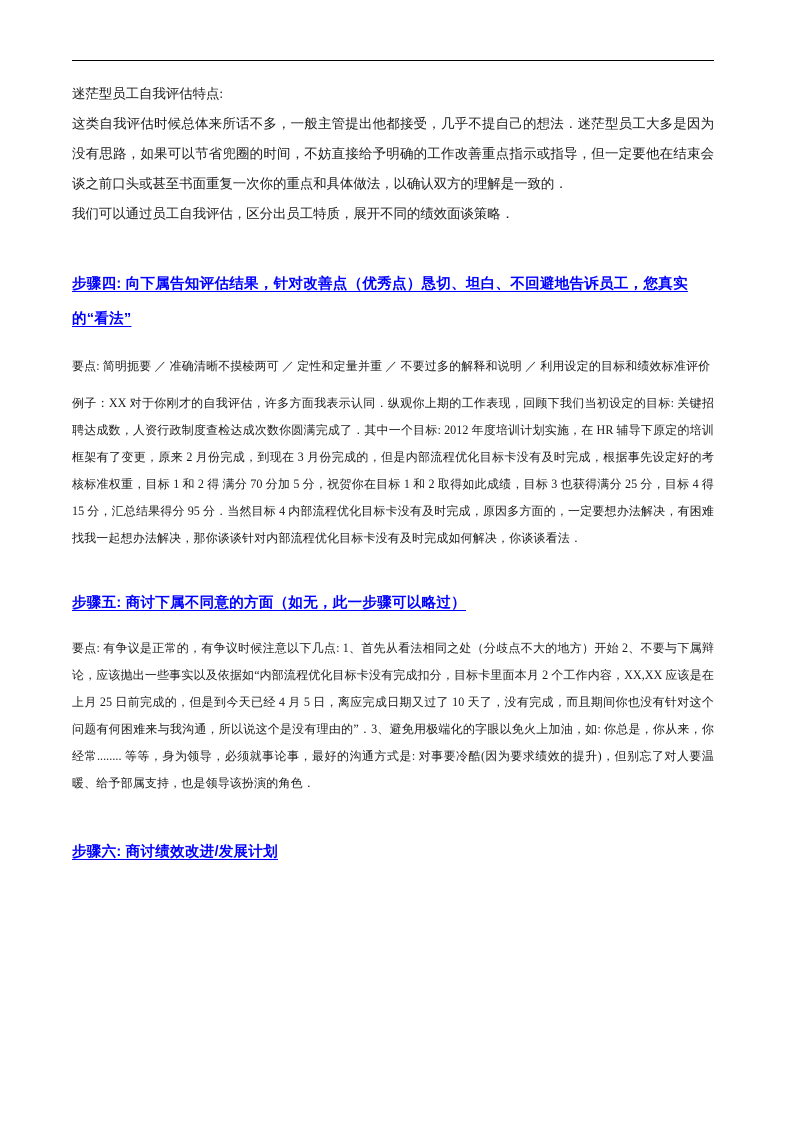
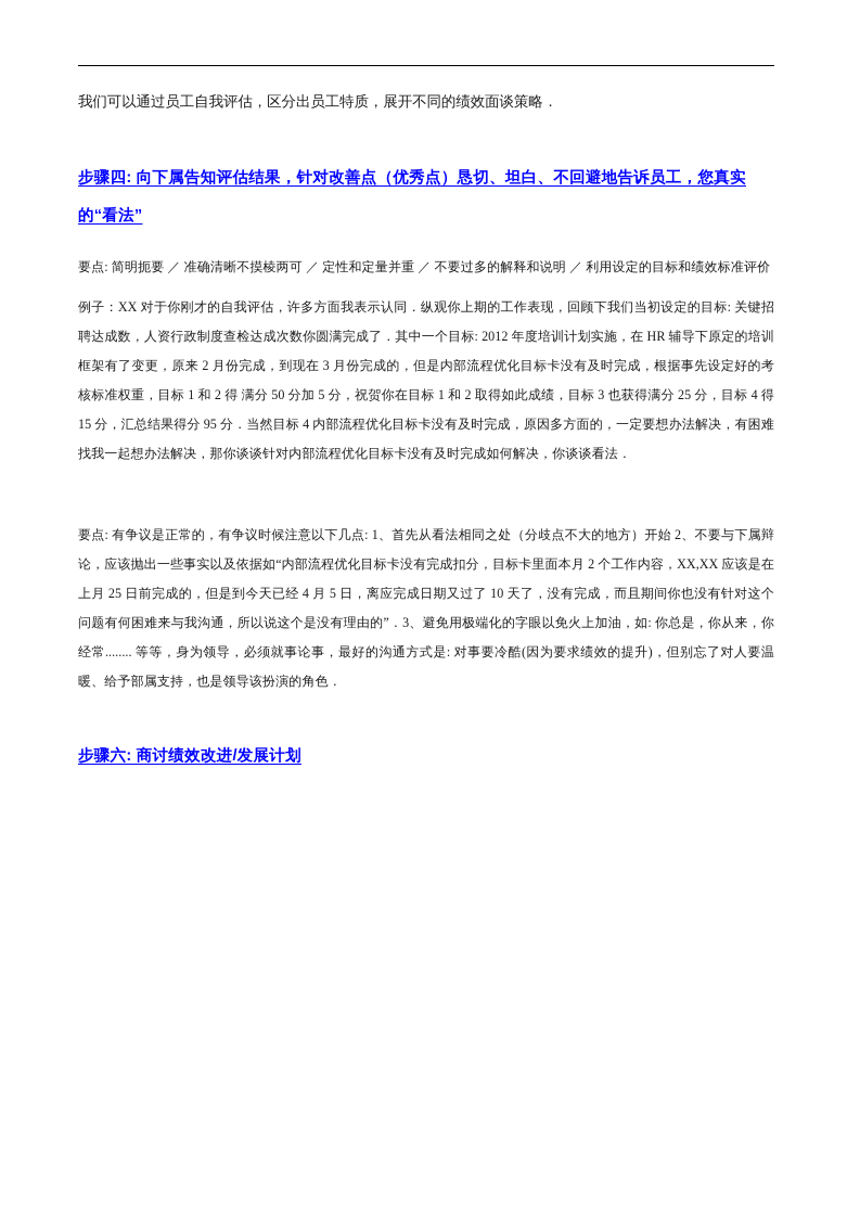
- 迷茫型员工自我评估特点:
- 这类自我评估时候总体来所话不多，一般主管提出他都接受，几乎不提自己的想法．迷茫型员工大多是因为没有思路，如果可以节省兜圈的时间，不妨直接给予明确的工作改善重点指示或指导，但一定要他在结束会谈之前口头或甚至书面重复一次你的重点和具体做法，以确认双方的理解是一致的．
  我们可以通过员工自我评估，区分出员工特质，展开不同的绩效面谈策略．
  步骤四: 向下属告知评估结果，针对改善点（优秀点）恳切、坦白、不回避地告诉员工，您真实的“看法”
  要点: 简明扼要 ／ 准确清晰不摸棱两可 ／ 定性和定量并重 ／ 不要过多的解释和说明 ／ 利用设定的目标和绩效标准评价
- 例子：XX 对于你刚才的自我评估，许多方面我表示认同．纵观你上期的工作表现，回顾下我们当初设定的目标: 关键招聘达成数，人资行政制度查检达成次数你圆满完成了．其中一个目标: 2012 年度培训计划实施，在 HR 辅导下原定的培训框架有了变更，原来 2 月份完成，到现在 3 月份完成的，但是内部流程优化目标卡没有及时完成，根据事先设定好的考核标准权重，目标 1 和 2 得 满分 70 分加 5 分，祝贺你在目标 1 和 2 取得如此成绩，目标 3 也获得满分 25 分，目标 4 得 15 分，汇总结果得分 95 分．当然目标 4 内部流程优化目标卡没有及时完成，原因多方面的，一定要想办法解决，有困难找我一起想办法解决，那你谈谈针对内部流程优化目标卡没有及时完成如何解决，你谈谈看法．
+ 例子：XX 对于你刚才的自我评估，许多方面我表示认同．纵观你上期的工作表现，回顾下我们当初设定的目标: 关键招聘达成数，人资行政制度查检达成次数你圆满完成了．其中一个目标: 2012 年度培训计划实施，在 HR 辅导下原定的培训框架有了变更，原来 2 月份完成，到现在 3 月份完成的，但是内部流程优化目标卡没有及时完成，根据事先设定好的考核标准权重，目标 1 和 2 得 满分 50 分加 5 分，祝贺你在目标 1 和 2 取得如此成绩，目标 3 也获得满分 25 分，目标 4 得 15 分，汇总结果得分 95 分．当然目标 4 内部流程优化目标卡没有及时完成，原因多方面的，一定要想办法解决，有困难找我一起想办法解决，那你谈谈针对内部流程优化目标卡没有及时完成如何解决，你谈谈看法．
- 步骤五: 商讨下属不同意的方面（如无，此一步骤可以略过）
  要点: 有争议是正常的，有争议时候注意以下几点: 1、首先从看法相同之处（分歧点不大的地方）开始 2、不要与下属辩论，应该抛出一些事实以及依据如“内部流程优化目标卡没有完成扣分，目标卡里面本月 2 个工作内容，XX,XX 应该是在上月 25 日前完成的，但是到今天已经 4 月 5 日，离应完成日期又过了 10 天了，没有完成，而且期间你也没有针对这个问题有何困难来与我沟通，所以说这个是没有理由的”．3、避免用极端化的字眼以免火上加油，如: 你总是，你从来，你经常........ 等等，身为领导，必须就事论事，最好的沟通方式是: 对事要冷酷(因为要求绩效的提升)，但别忘了对人要温暖、给予部属支持，也是领导该扮演的角色．
  步骤六: 商讨绩效改进/发展计划
